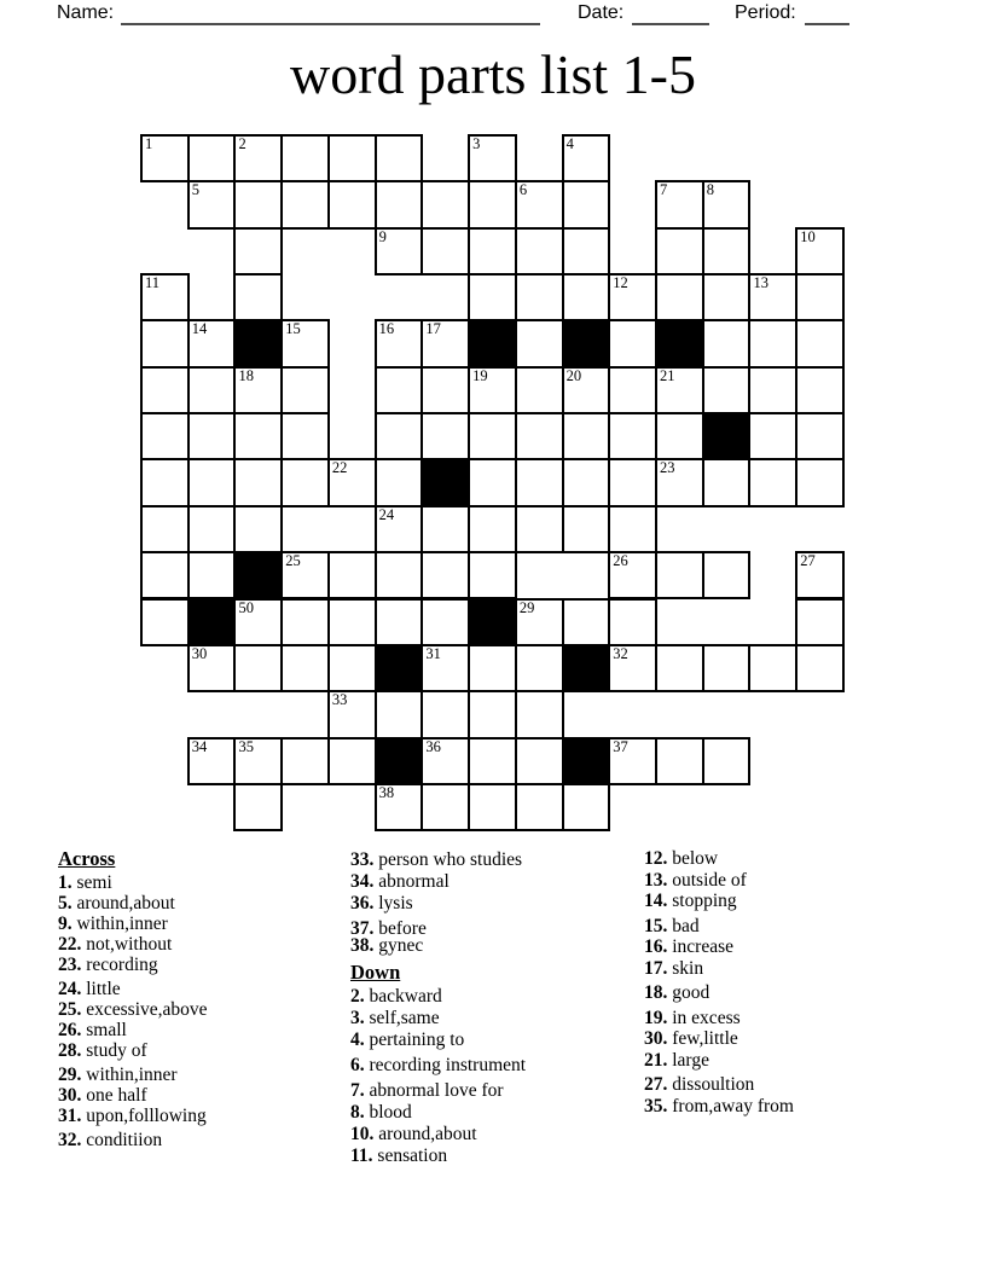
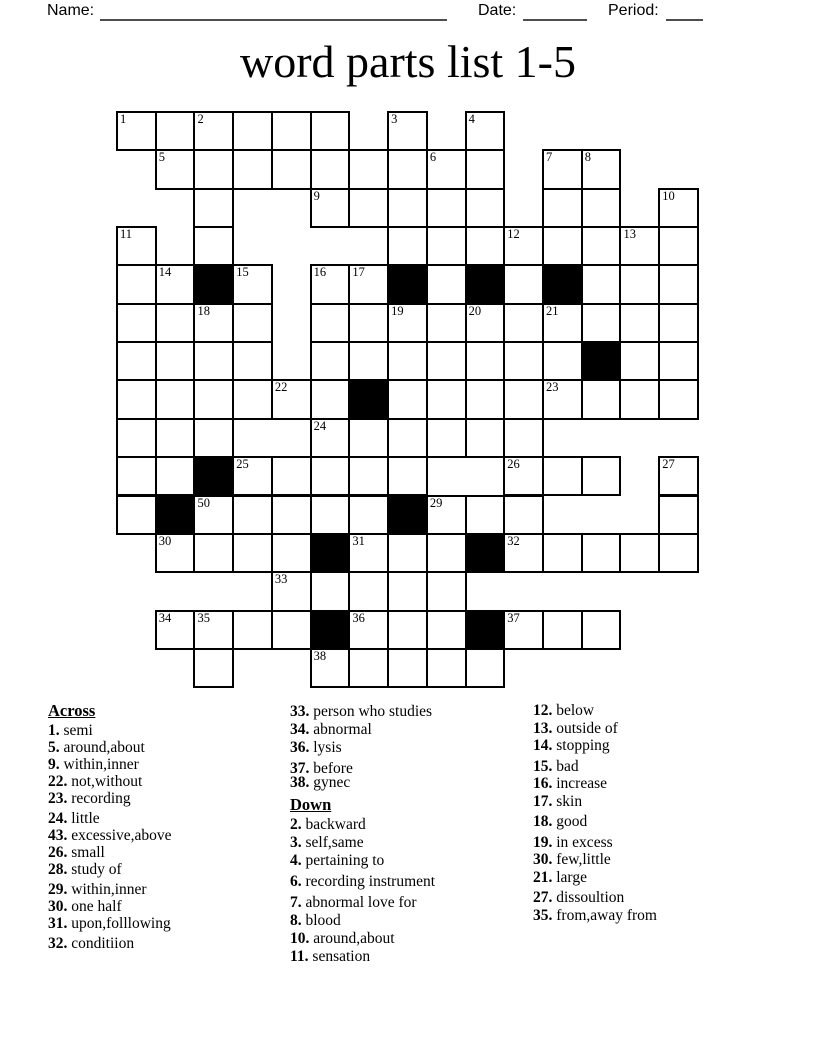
  Name:
  Date:
  Period:
  word parts list 1-5
  1
  2
  3
  4
  5
  6
  7
  8
  9
  10
  11
  12
  13
  14
  15
  16
  17
  18
  19
  20
  21
  22
  23
  24
  25
  26
  27
  50
  29
  30
  31
  32
  33
  34
  35
  36
  37
  38
  Across
  1. semi
  5. around,about
  9. within,inner
  22. not,without
  23. recording
  24. little
- 25. excessive,above
+ 43. excessive,above
  26. small
  28. study of
  29. within,inner
  30. one half
  31. upon,folllowing
  32. conditiion
  33. person who studies
  34. abnormal
  36. lysis
  37. before
  38. gynec
  Down
  2. backward
  3. self,same
  4. pertaining to
  6. recording instrument
  7. abnormal love for
  8. blood
  10. around,about
  11. sensation
  12. below
  13. outside of
  14. stopping
  15. bad
  16. increase
  17. skin
  18. good
  19. in excess
  30. few,little
  21. large
  27. dissoultion
  35. from,away from
